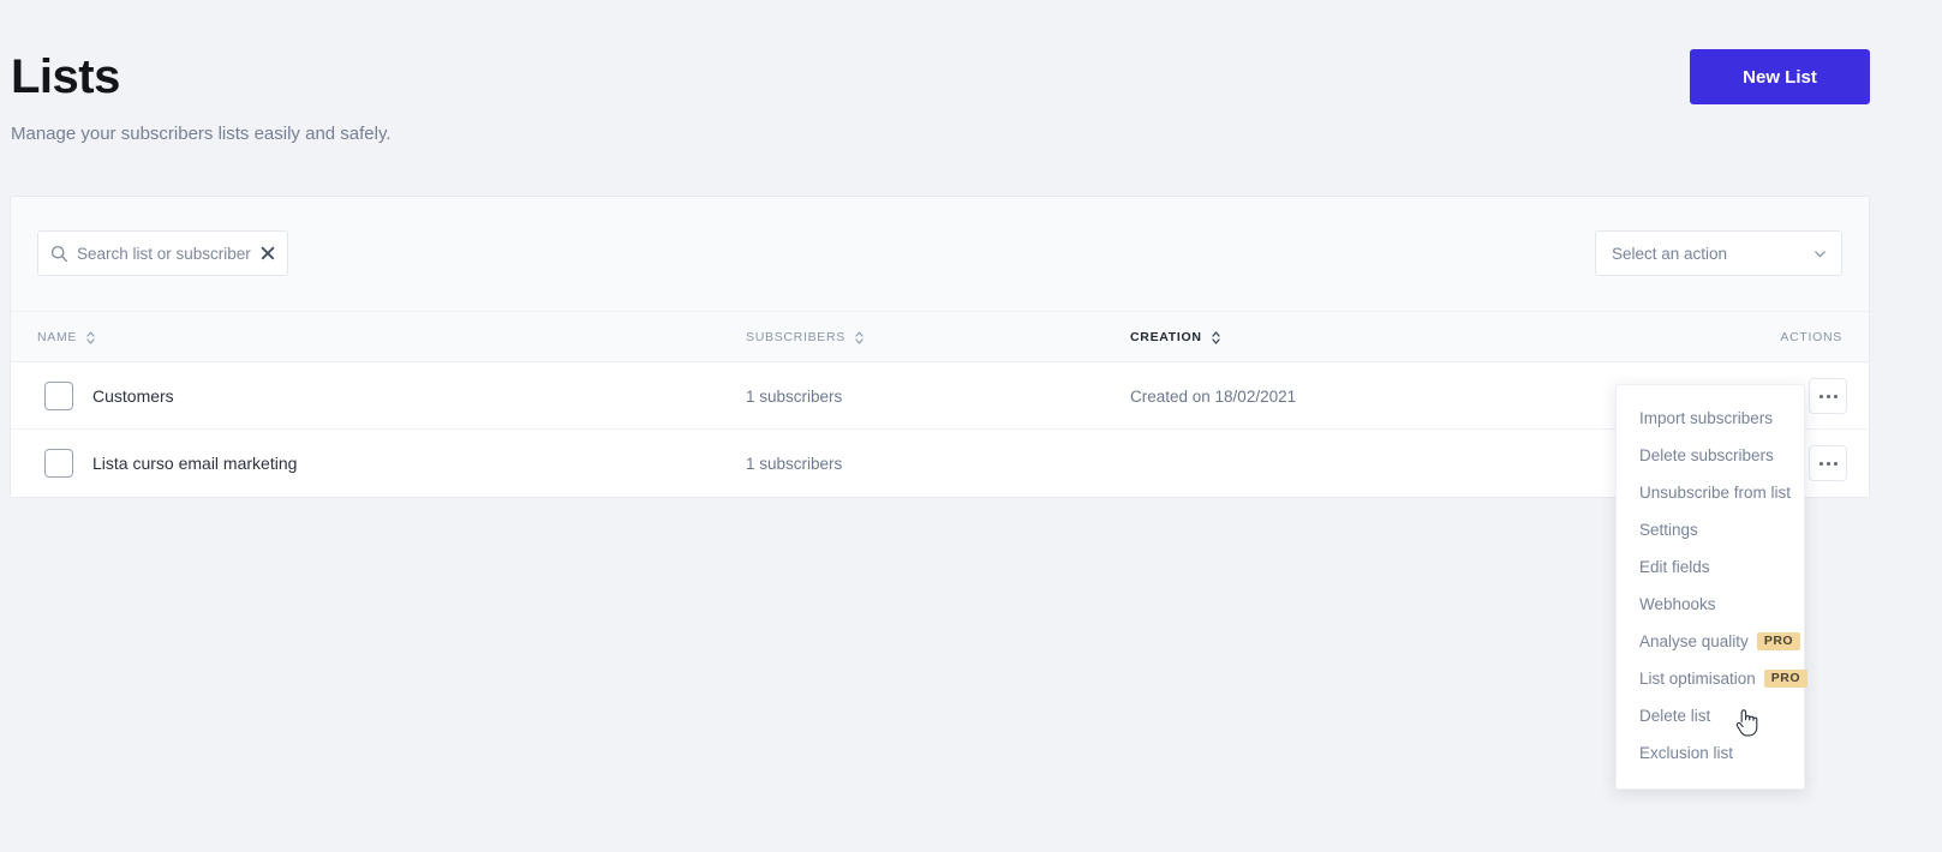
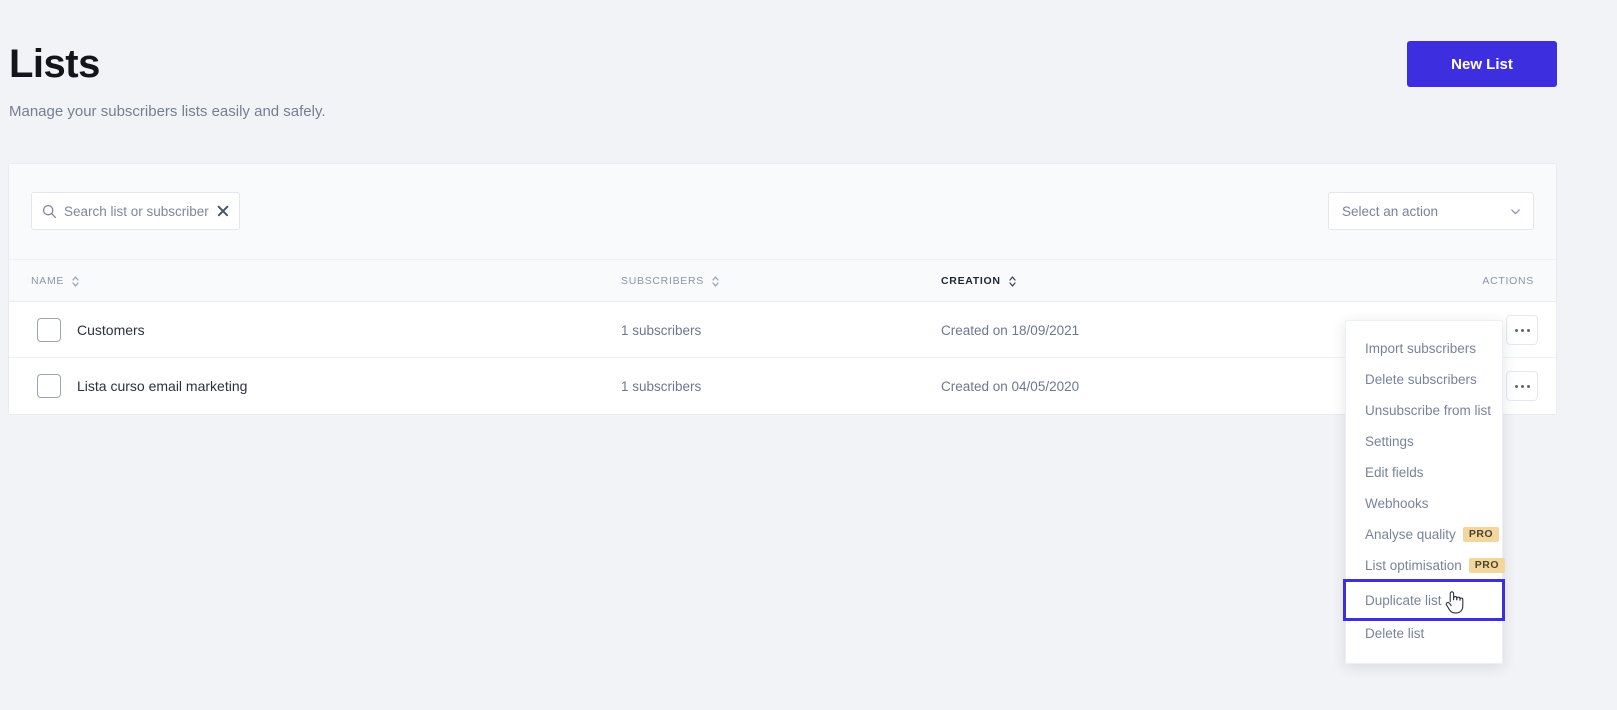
  Lists
  Manage your subscribers lists easily and safely.
  New List
  Search list or subscriber
  Select an action
  NAME
  SUBSCRIBERS
  CREATION
  ACTIONS
  Customers
  1 subscribers
- Created on 18/02/2021
+ Created on 18/09/2021
  Lista curso email marketing
  1 subscribers
+ Created on 04/05/2020
  Import subscribers
  Delete subscribers
  Unsubscribe from list
  Settings
  Edit fields
  Webhooks
  Analyse quality
  PRO
  List optimisation
  PRO
+ Duplicate list
  Delete list
- Exclusion list
